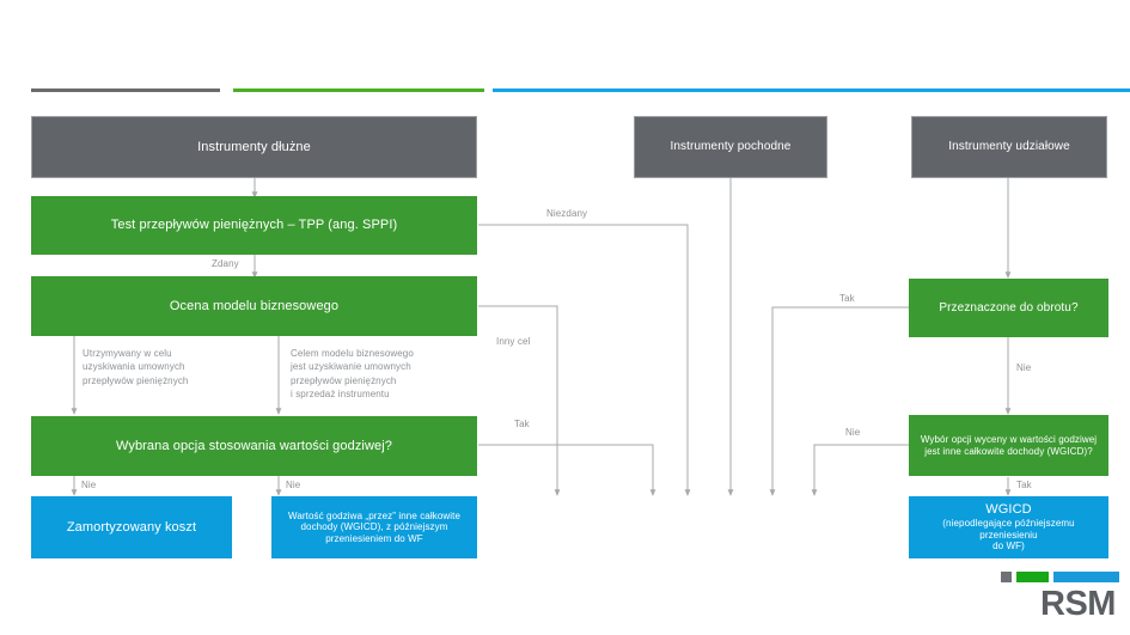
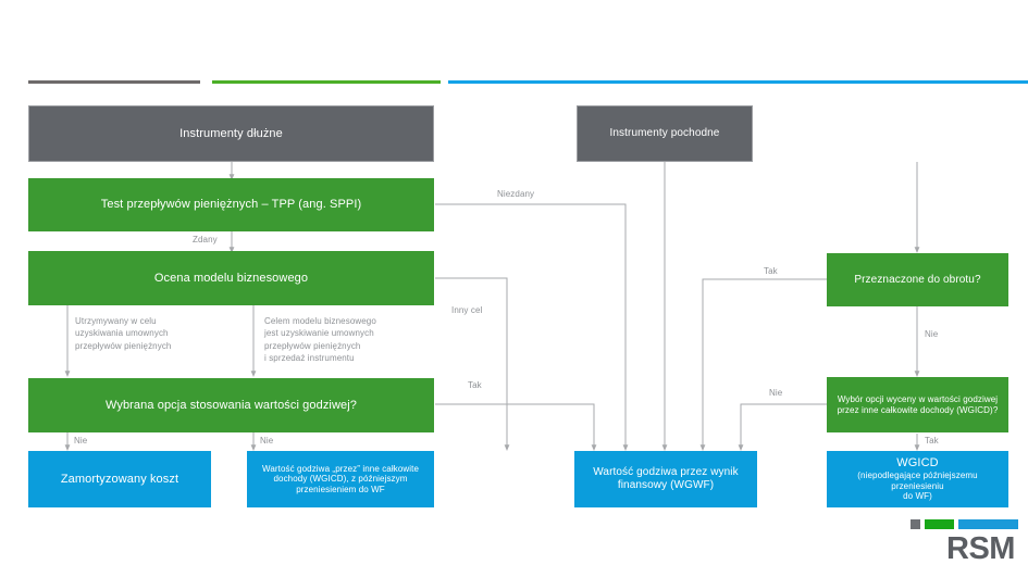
  Instrumenty dłużne
  Instrumenty pochodne
- Instrumenty udziałowe
  Test przepływów pieniężnych – TPP (ang. SPPI)
  Ocena modelu biznesowego
  Wybrana opcja stosowania wartości godziwej?
  Przeznaczone do obrotu?
- Wybór opcji wyceny w wartości godziwej jest inne całkowite dochody (WGICD)?
+ Wybór opcji wyceny w wartości godziwej przez inne całkowite dochody (WGICD)?
  Zamortyzowany koszt
  Wartość godziwa „przez” inne całkowite dochody (WGICD), z późniejszym przeniesieniem do WF
+ Wartość godziwa przez wynik finansowy (WGWF)
  WGICD
  (niepodlegające późniejszemu przeniesieniu
  do WF)
  Niezdany
  Zdany
  Inny cel
  Tak
  Nie
  Nie
  Tak
  Nie
  Nie
  Tak
  Utrzymywany w celu
  uzyskiwania umownych
  przepływów pieniężnych
  Celem modelu biznesowego
  jest uzyskiwanie umownych
  przepływów pieniężnych
  i sprzedaż instrumentu
  RSM
